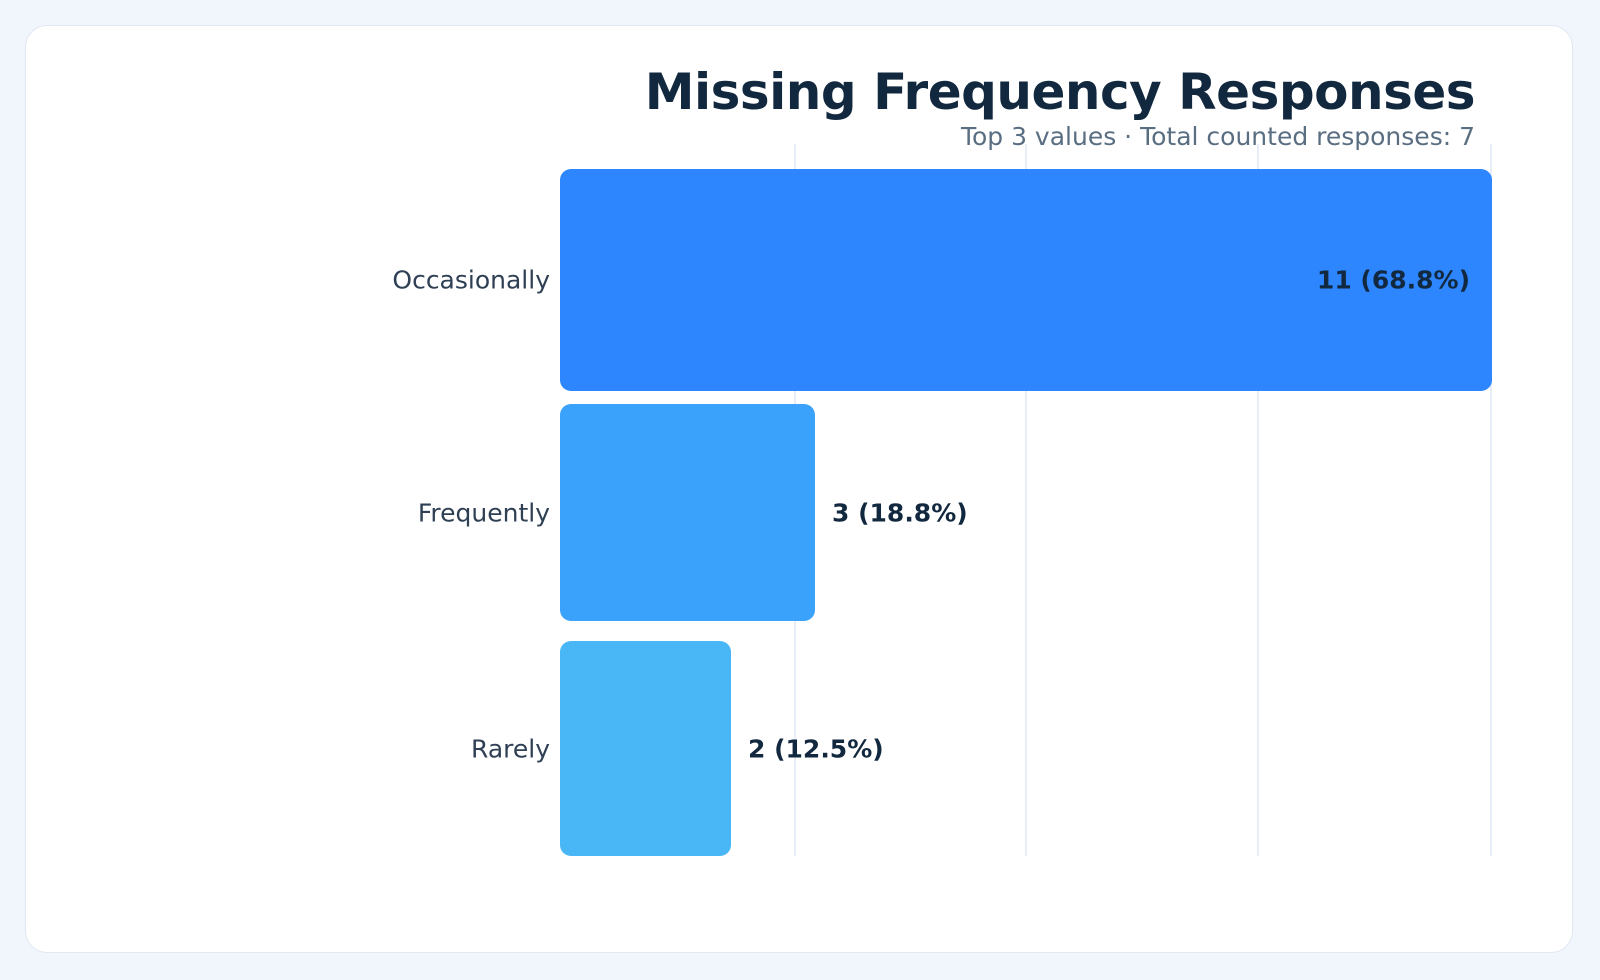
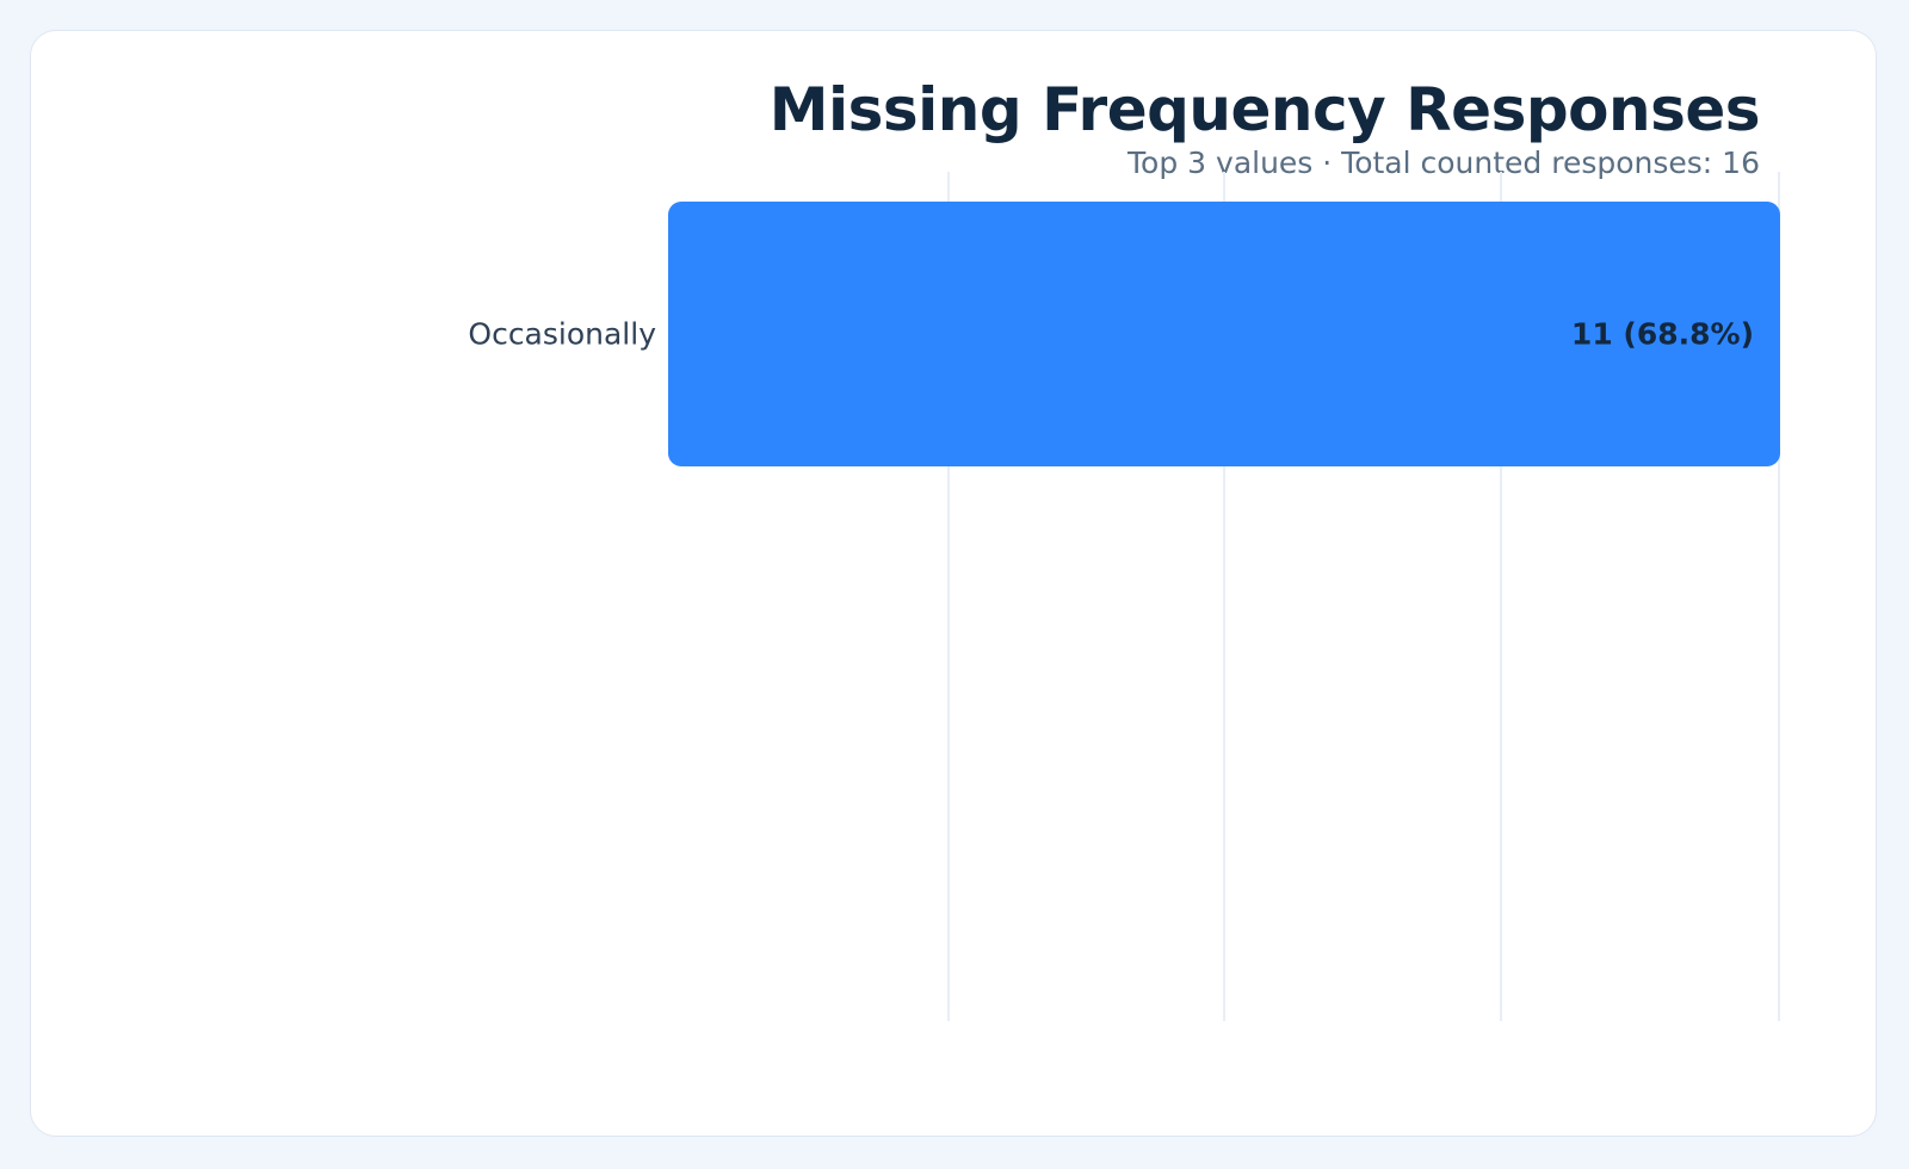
  Missing Frequency Responses
- Top 3 values · Total counted responses: 7
+ Top 3 values · Total counted responses: 16
  Occasionally
  11 (68.8%)
- Frequently
- 3 (18.8%)
- Rarely
- 2 (12.5%)
